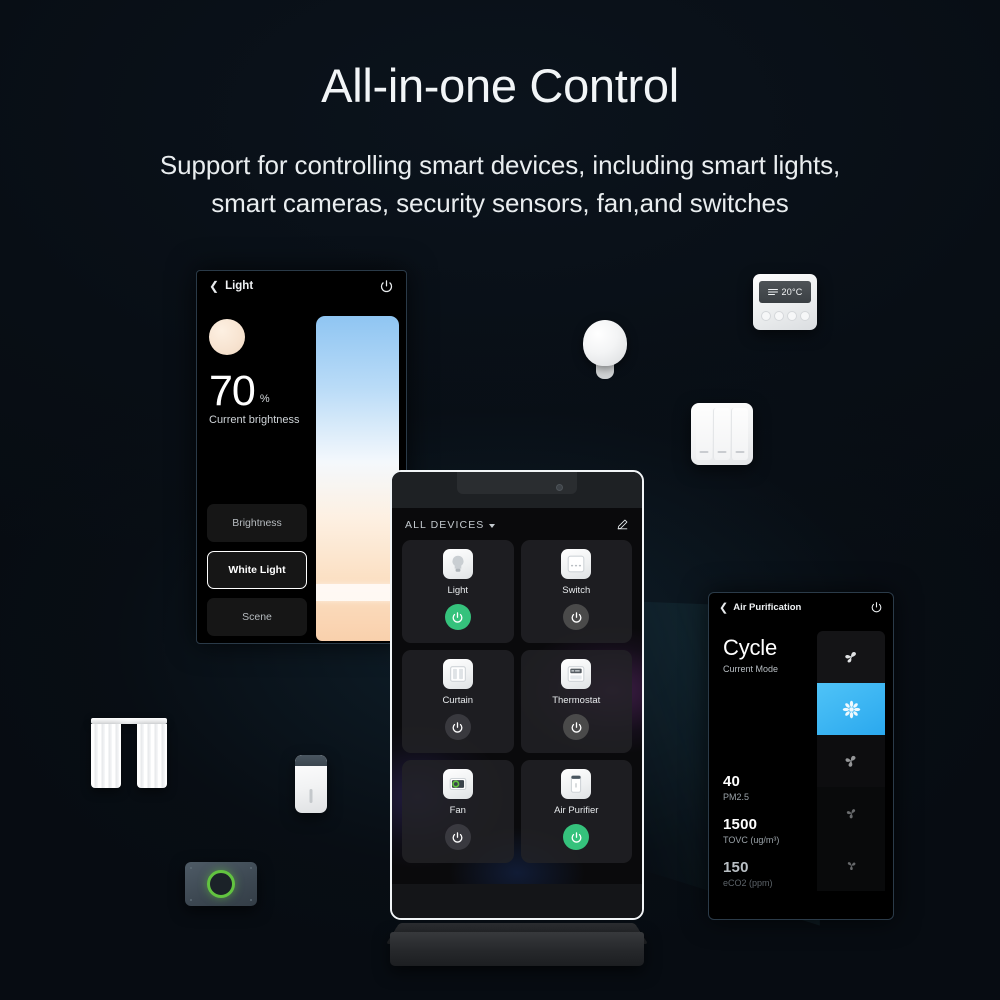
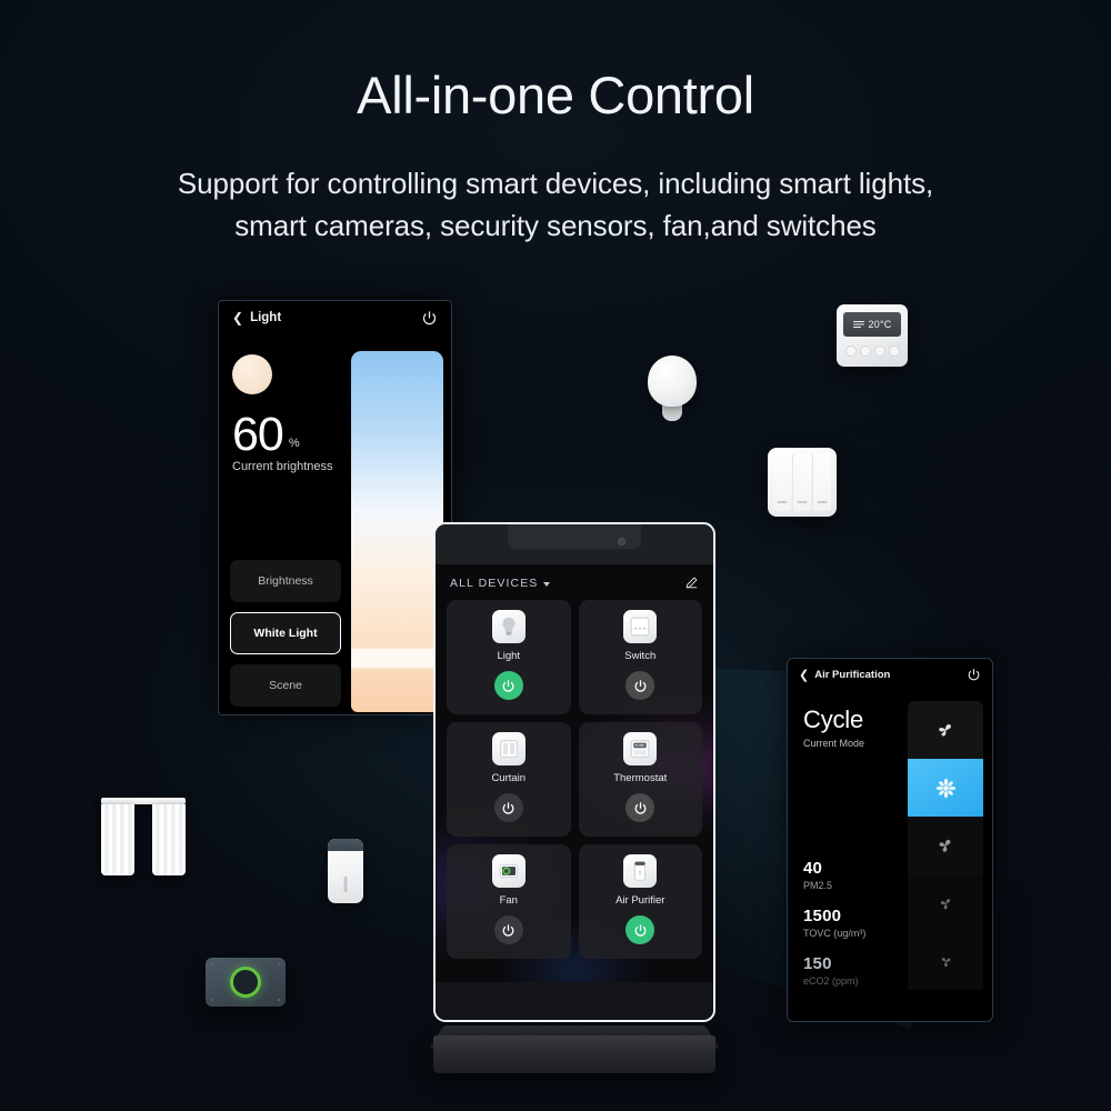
  All-in-one Control
  Support for controlling smart devices, including smart lights,
  smart cameras, security sensors, fan,and switches
  20°C
  ❮
  Light
- 70
+ 60
  %
  Current brightness
  Brightness
  White Light
  Scene
  ALL DEVICES
  Light
  Switch
  Curtain
  Thermostat
  Fan
  Air Purifier
  ❮
  Air Purification
  Cycle
  Current Mode
  40
  PM2.5
  1500
  TOVC (ug/m³)
  150
  eCO2 (ppm)
